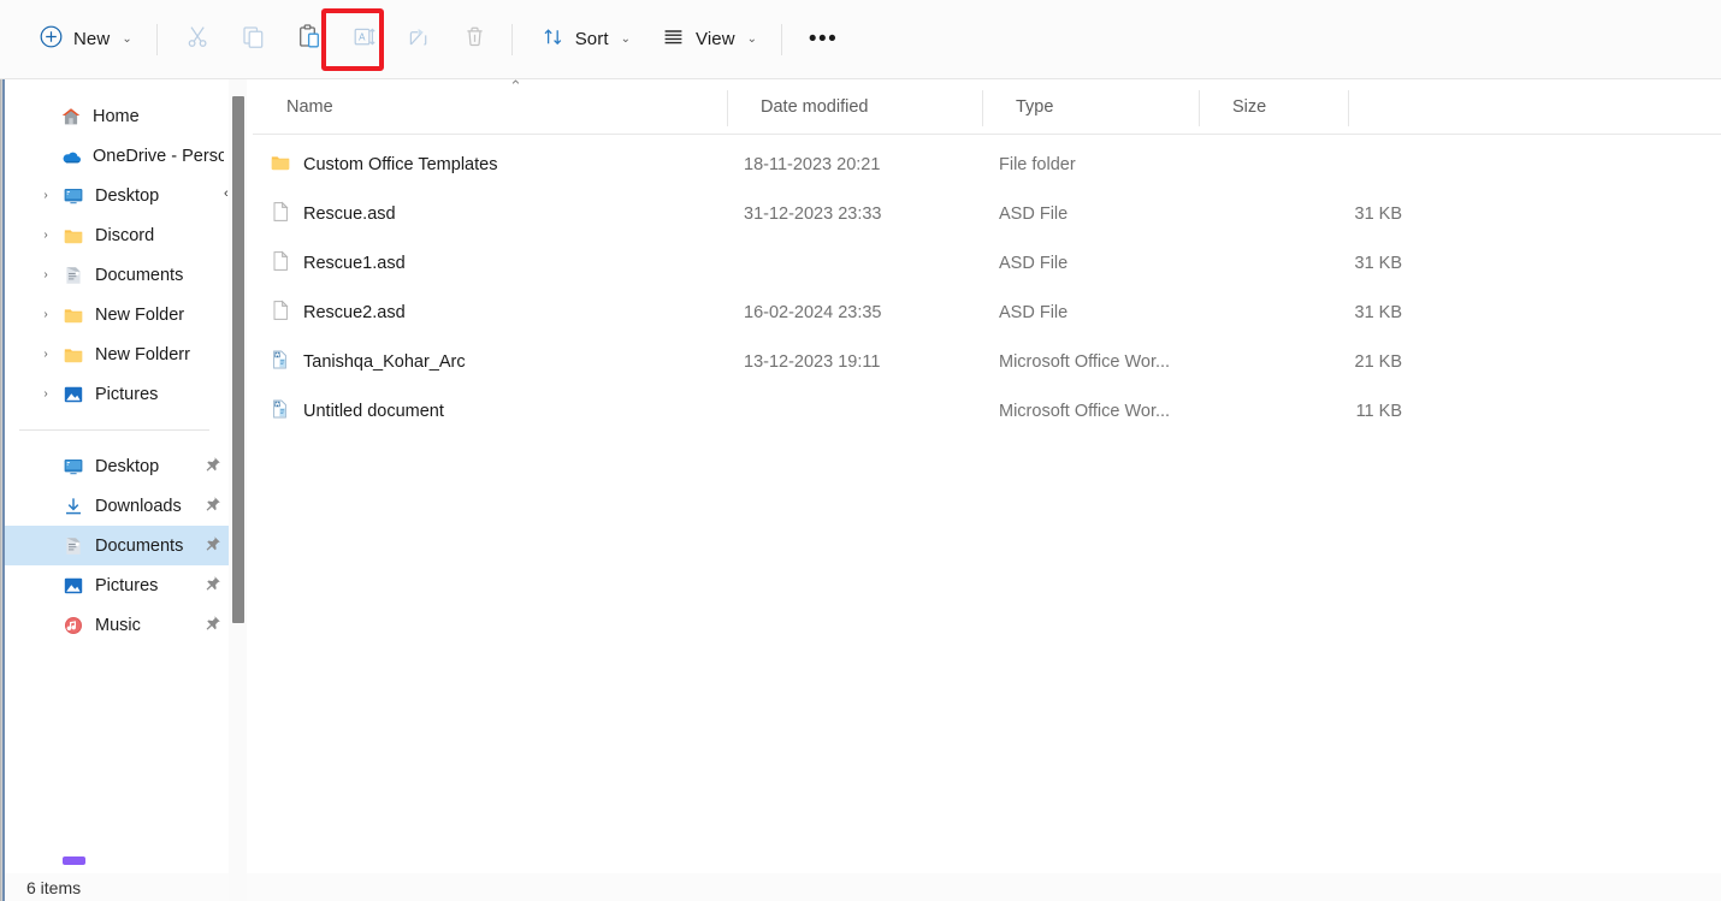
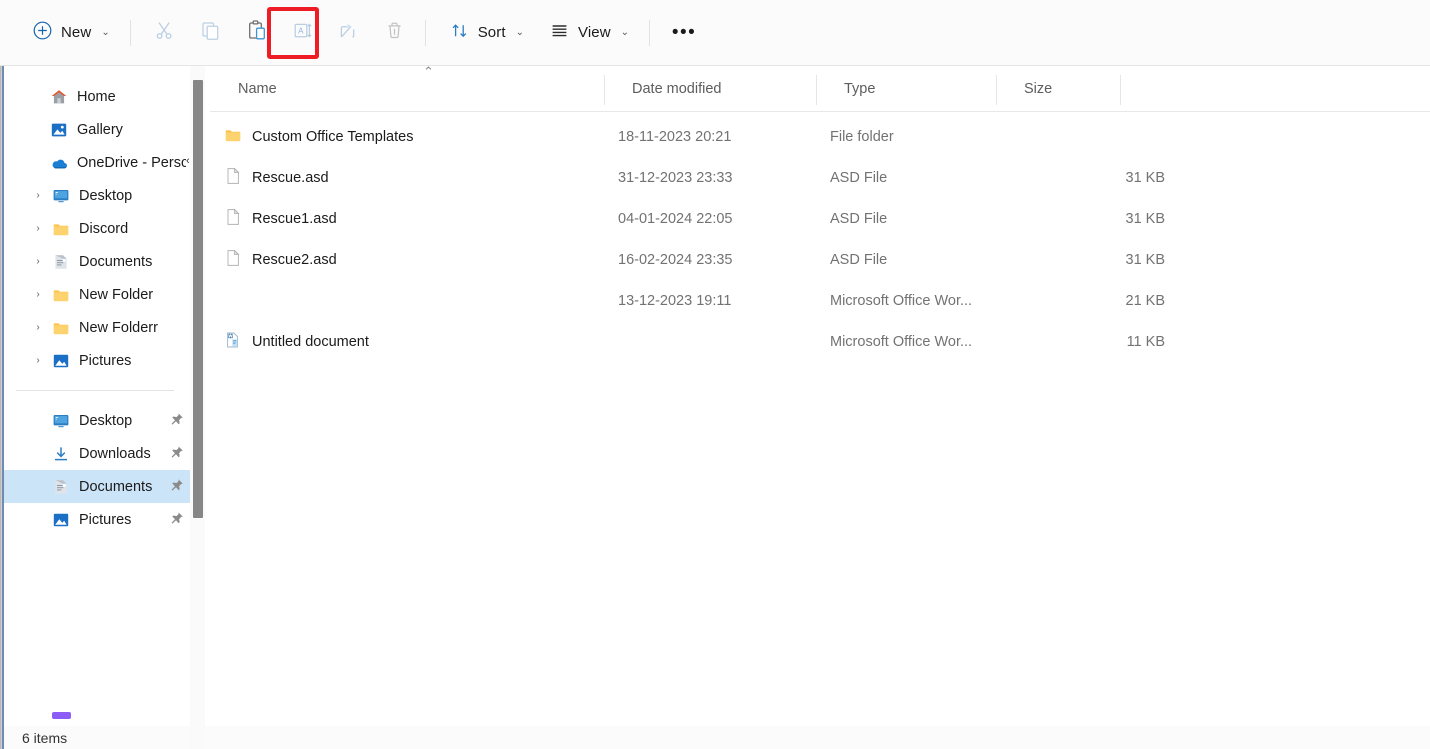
  New
  ⌄
  A
  Sort
  ⌄
  View
  ⌄
  •••
  Home
+ Gallery
  OneDrive - Persc
  ›
  Desktop
  ›
  Discord
  ›
  Documents
  ›
  New Folder
  ›
  New Folderr
  ›
  Pictures
  Desktop
  Downloads
  Documents
  Pictures
- Music
  ‹
  Name
  Date modified
  Type
  Size
  Custom Office Templates
  18-11-2023 20:21
  File folder
  Rescue.asd
  31-12-2023 23:33
  ASD File
  31 KB
  Rescue1.asd
+ 04-01-2024 22:05
  ASD File
  31 KB
  Rescue2.asd
  16-02-2024 23:35
  ASD File
  31 KB
- Tanishqa_Kohar_Arc
  13-12-2023 19:11
  Microsoft Office Wor...
  21 KB
  Untitled document
  Microsoft Office Wor...
  11 KB
  ⌃
  6 items
